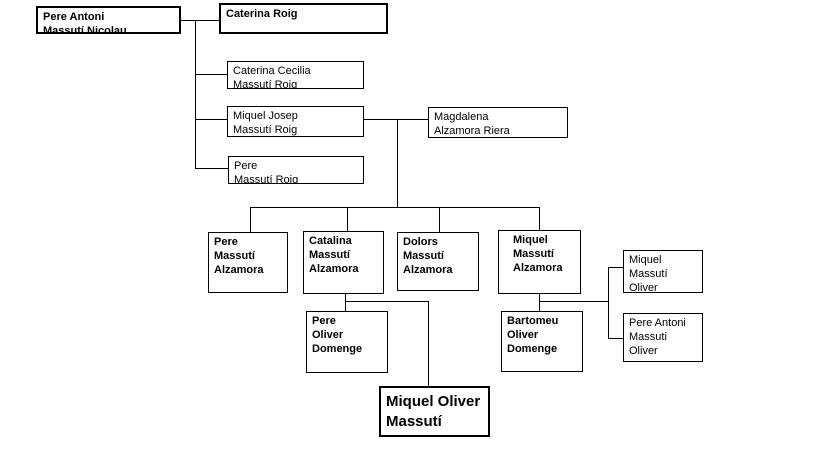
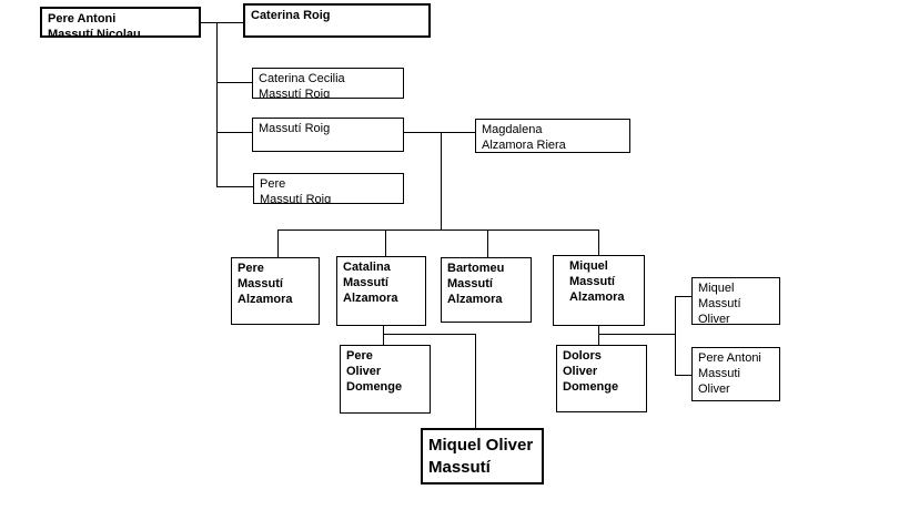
  Pere Antoni
  Massutí Nicolau
  Caterina Roig
  Caterina Cecilia
  Massutí Roig
- Miquel Josep
  Massutí Roig
  Magdalena
  Alzamora Riera
  Pere
  Massutí Roig
  Pere
  Massutí
  Alzamora
  Catalina
  Massutí
  Alzamora
- Dolors
+ Bartomeu
  Massutí
  Alzamora
  Miquel
  Massutí
  Alzamora
  Pere
  Oliver
  Domenge
- Bartomeu
+ Dolors
  Oliver
  Domenge
  Miquel
  Massutí
  Oliver
  Pere Antoni
  Massuti
  Oliver
  Miquel Oliver
  Massutí
